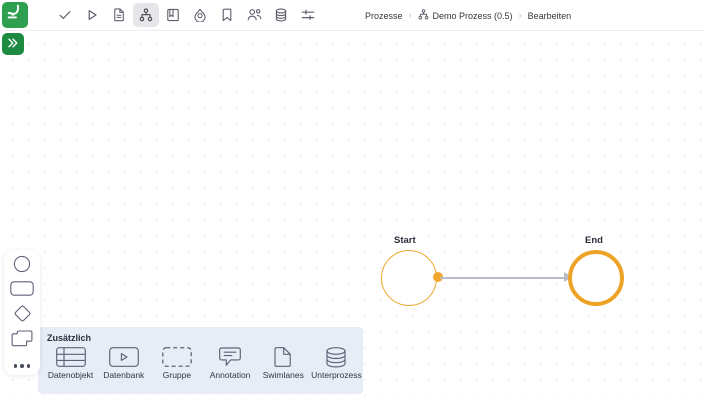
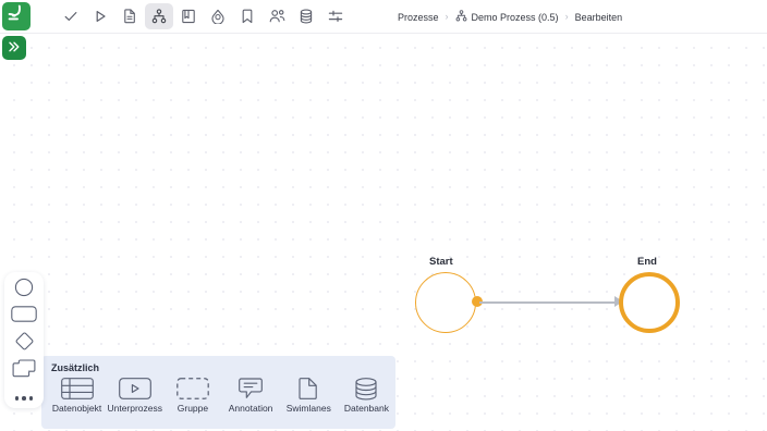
  Start
  End
  Zusätzlich
  Datenobjekt
- Datenbank
+ Unterprozess
  Gruppe
  Annotation
  Swimlanes
- Unterprozess
+ Datenbank
  Prozesse
  ›
  Demo Prozess (0.5)
  ›
  Bearbeiten
